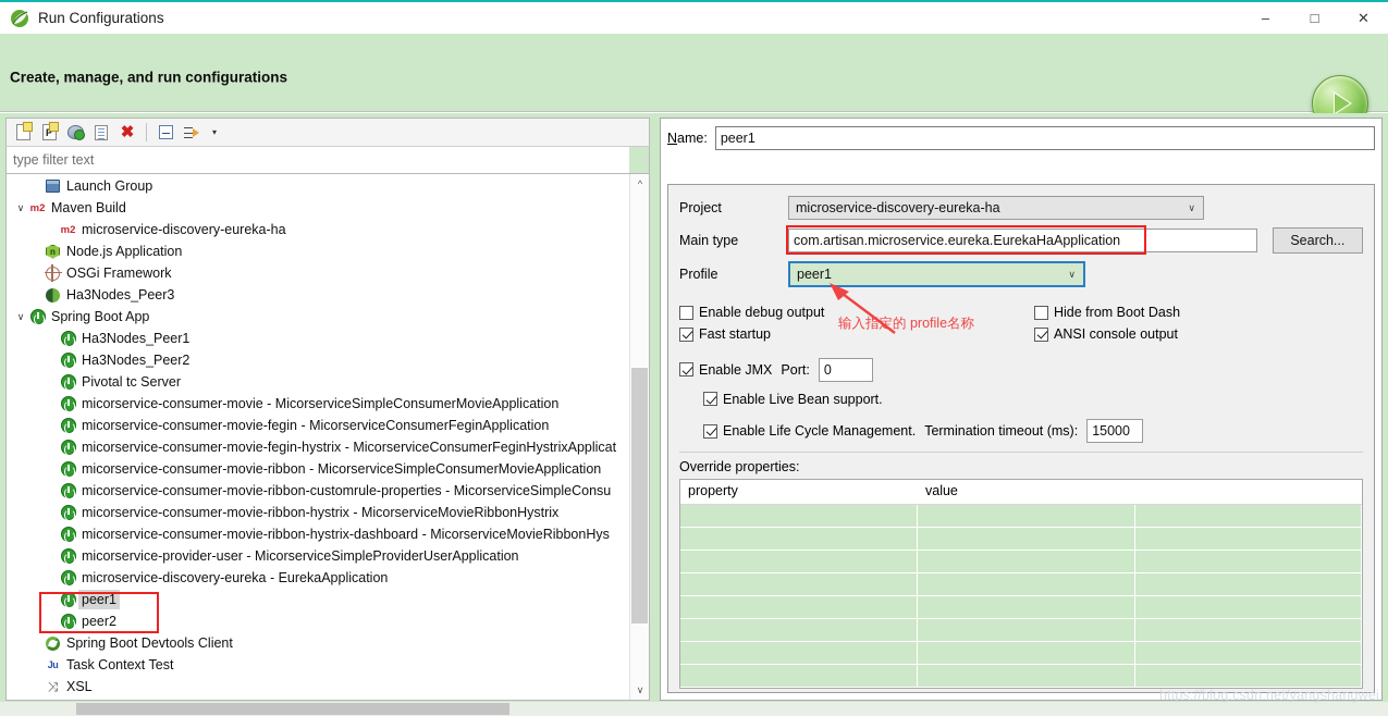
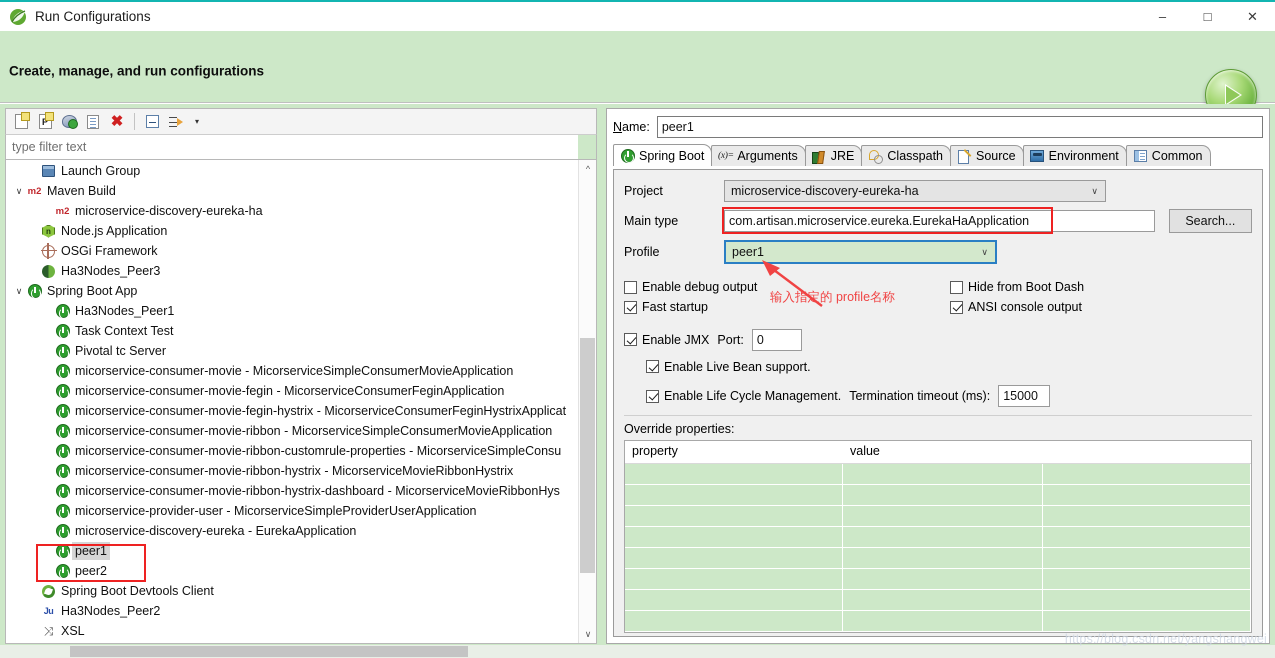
  Run Configurations
  –
  □
  ✕
  Create, manage, and run configurations
  P
  ✖
  ▾
  type filter text
  Launch Group
  ∨
  m2
  Maven Build
  m2
  microservice-discovery-eureka-ha
  n
  Node.js Application
  OSGi Framework
  Ha3Nodes_Peer3
  ∨
  Spring Boot App
  Ha3Nodes_Peer1
- Ha3Nodes_Peer2
+ Task Context Test
  Pivotal tc Server
  micorservice-consumer-movie - MicorserviceSimpleConsumerMovieApplication
  micorservice-consumer-movie-fegin - MicorserviceConsumerFeginApplication
  micorservice-consumer-movie-fegin-hystrix - MicorserviceConsumerFeginHystrixApplicat
  micorservice-consumer-movie-ribbon - MicorserviceSimpleConsumerMovieApplication
  micorservice-consumer-movie-ribbon-customrule-properties - MicorserviceSimpleConsu
  micorservice-consumer-movie-ribbon-hystrix - MicorserviceMovieRibbonHystrix
  micorservice-consumer-movie-ribbon-hystrix-dashboard - MicorserviceMovieRibbonHys
  micorservice-provider-user - MicorserviceSimpleProviderUserApplication
  microservice-discovery-eureka - EurekaApplication
  peer1
  peer2
  Spring Boot Devtools Client
  Ju
- Task Context Test
+ Ha3Nodes_Peer2
  ⤨
  XSL
  ^
  ∨
  Name:
  peer1
+ Spring Boot
+ (x)=
+ Arguments
+ JRE
+ Classpath
+ Source
+ Environment
+ Common
  Project
  microservice-discovery-eureka-ha
  ∨
  Main type
  com.artisan.microservice.eureka.EurekaHaApplication
  Search...
  Profile
  peer1
  ∨
  Enable debug output
  Fast startup
  Hide from Boot Dash
  ANSI console output
  Enable JMX
  Port:
  0
  Enable Live Bean support.
  Enable Life Cycle Management.
  Termination timeout (ms):
  15000
  Override properties:
  property
  value
  输入指定的 profile名称
  https://blog.csdn.net/yangshangwei
